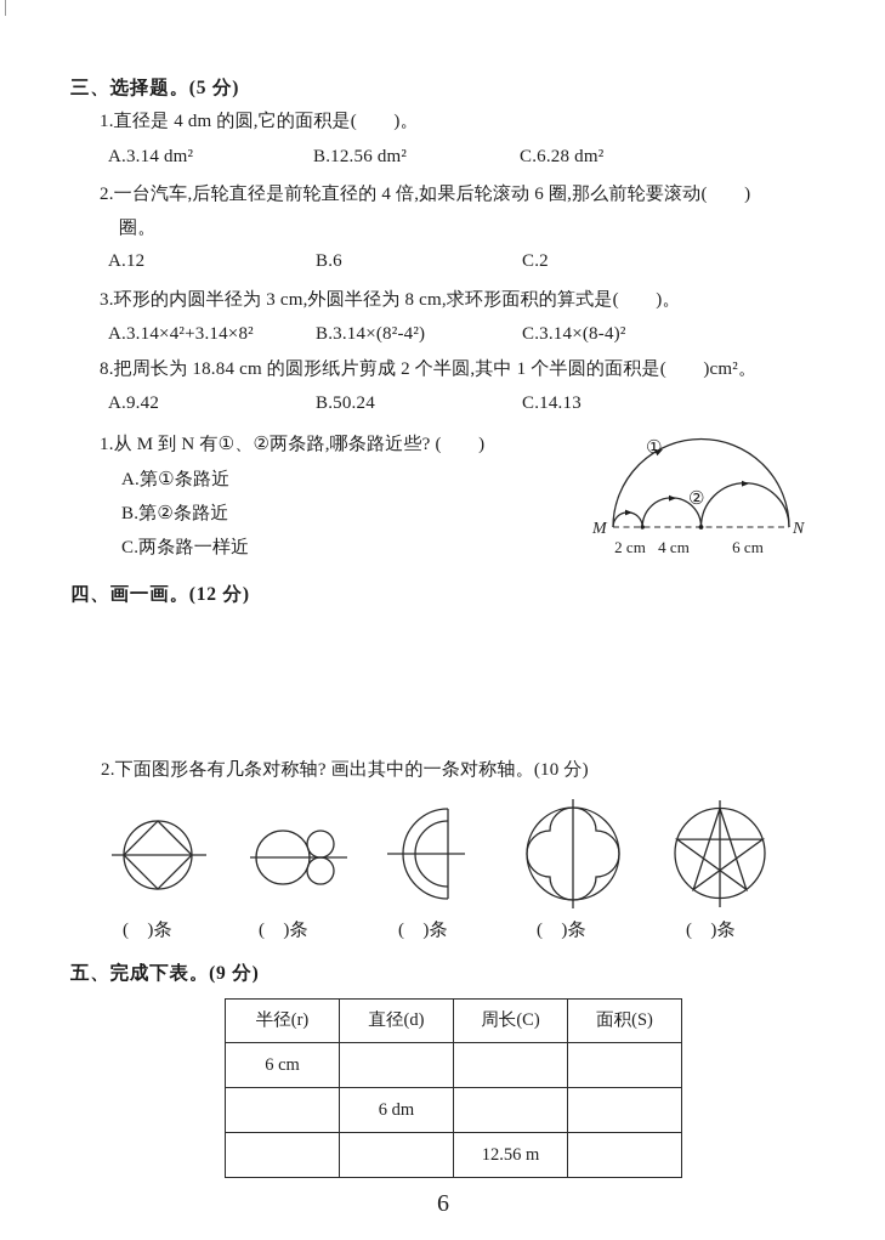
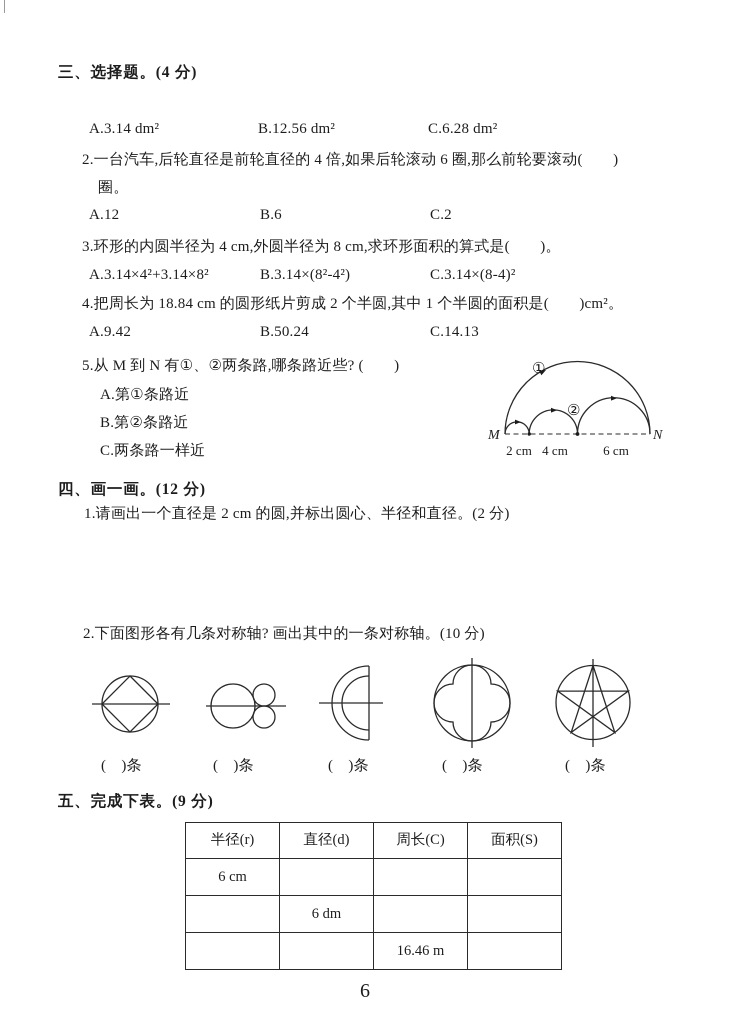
- 三、选择题。(5 分)
+ 三、选择题。(4 分)
- 1.直径是 4 dm 的圆,它的面积是( )。
  A.3.14 dm²
  B.12.56 dm²
  C.6.28 dm²
  2.一台汽车,后轮直径是前轮直径的 4 倍,如果后轮滚动 6 圈,那么前轮要滚动( )
  圈。
  A.12
  B.6
  C.2
- 3.环形的内圆半径为 3 cm,外圆半径为 8 cm,求环形面积的算式是( )。
+ 3.环形的内圆半径为 4 cm,外圆半径为 8 cm,求环形面积的算式是( )。
  A.3.14×4²+3.14×8²
  B.3.14×(8²-4²)
  C.3.14×(8-4)²
- 8.把周长为 18.84 cm 的圆形纸片剪成 2 个半圆,其中 1 个半圆的面积是( )cm²。
+ 4.把周长为 18.84 cm 的圆形纸片剪成 2 个半圆,其中 1 个半圆的面积是( )cm²。
  A.9.42
  B.50.24
  C.14.13
- 1.从 M 到 N 有①、②两条路,哪条路近些? ( )
+ 5.从 M 到 N 有①、②两条路,哪条路近些? ( )
  A.第①条路近
  B.第②条路近
  C.两条路一样近
  M
  N
  ①
  ②
  2 cm
  4 cm
  6 cm
  四、画一画。(12 分)
+ 1.请画出一个直径是 2 cm 的圆,并标出圆心、半径和直径。(2 分)
  2.下面图形各有几条对称轴? 画出其中的一条对称轴。(10 分)
  ( )条
  ( )条
  ( )条
  ( )条
  ( )条
  五、完成下表。(9 分)
  半径(r)	直径(d)	周长(C)	面积(S)
  6 cm
  	6 dm
- 		12.56 m
+ 		16.46 m
  6
